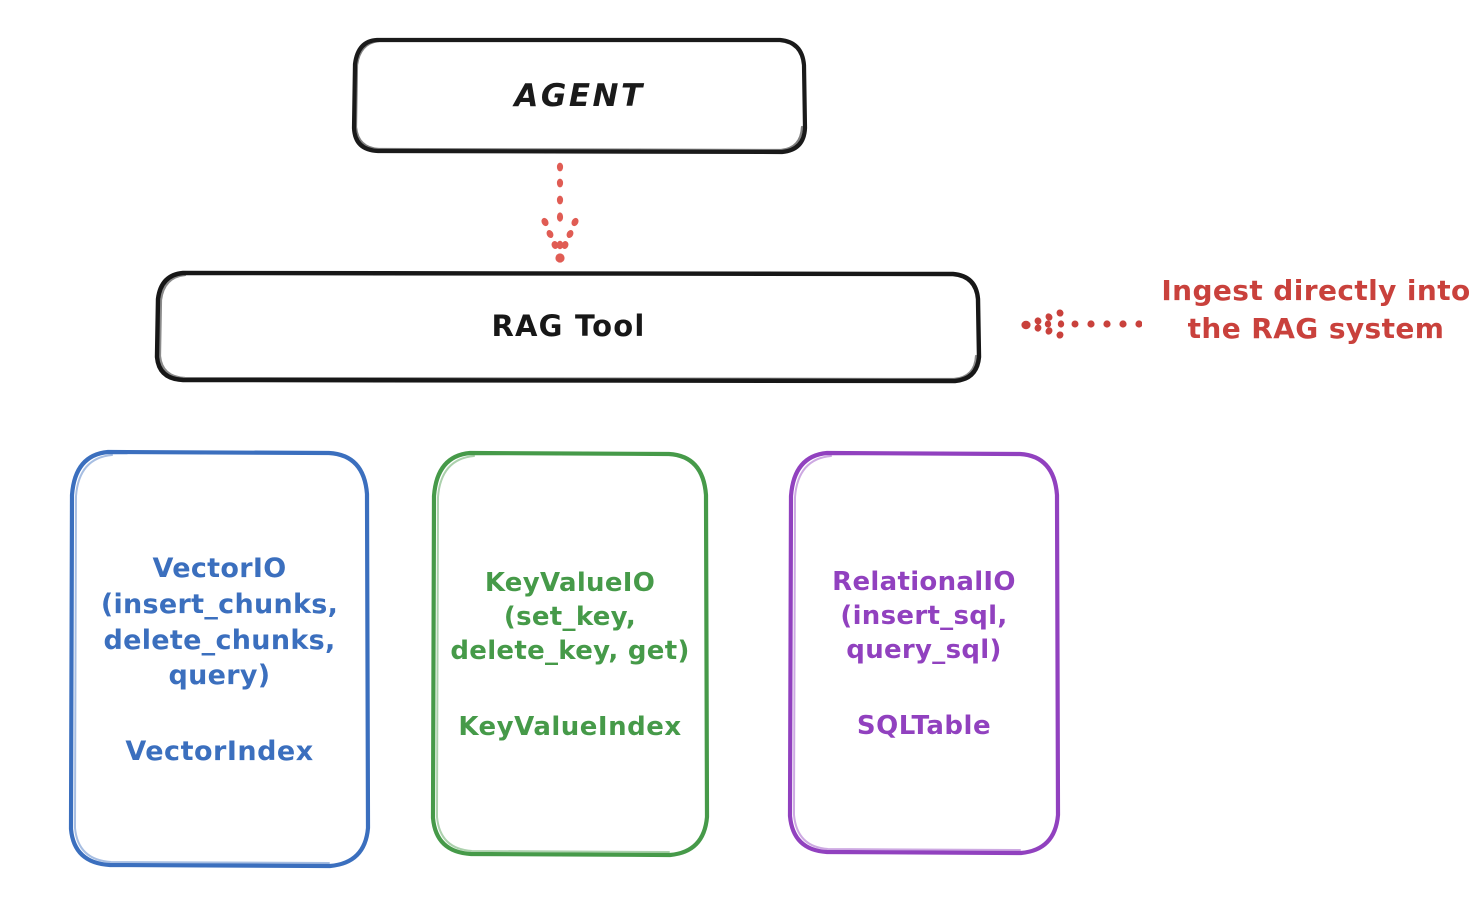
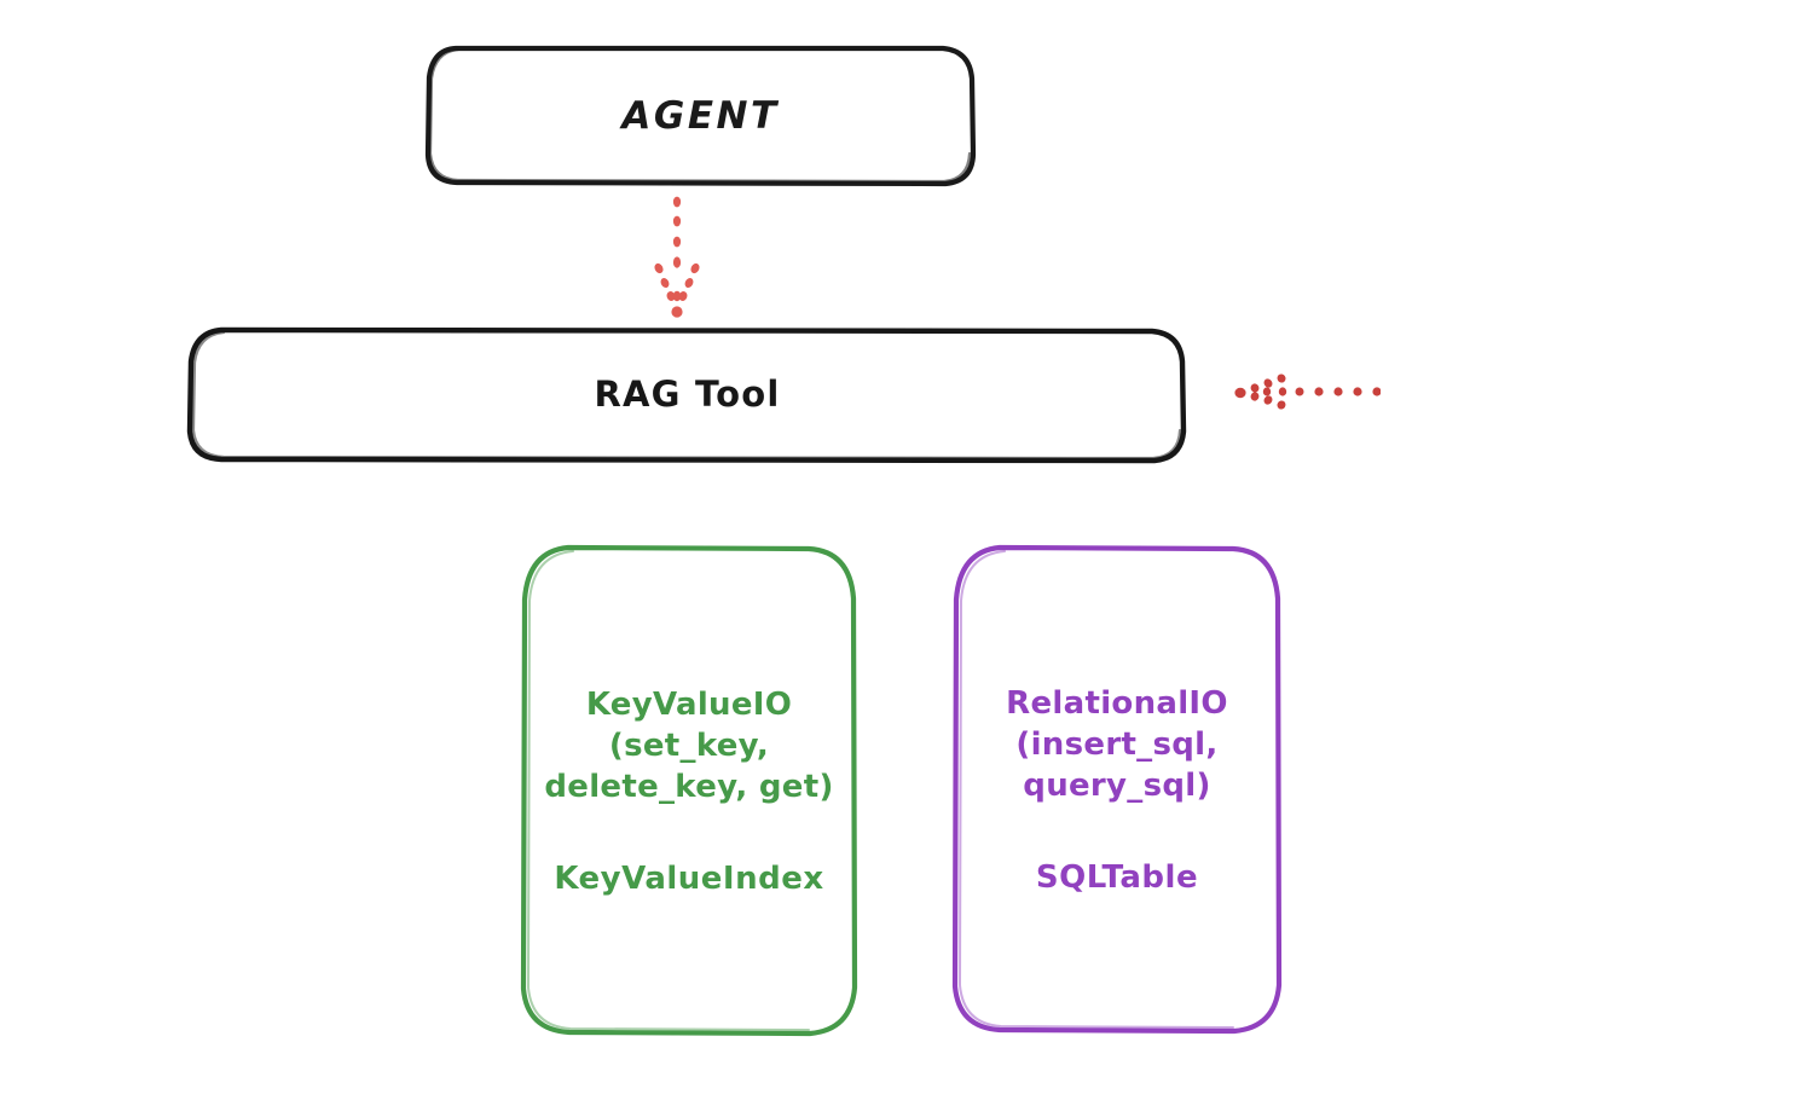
  AGENT
  RAG Tool
- Ingest directly into
- the RAG system
- VectorIO
- (insert_chunks,
- delete_chunks,
- query)
- VectorIndex
  KeyValueIO
  (set_key,
  delete_key, get)
  KeyValueIndex
  RelationalIO
  (insert_sql,
  query_sql)
  SQLTable
